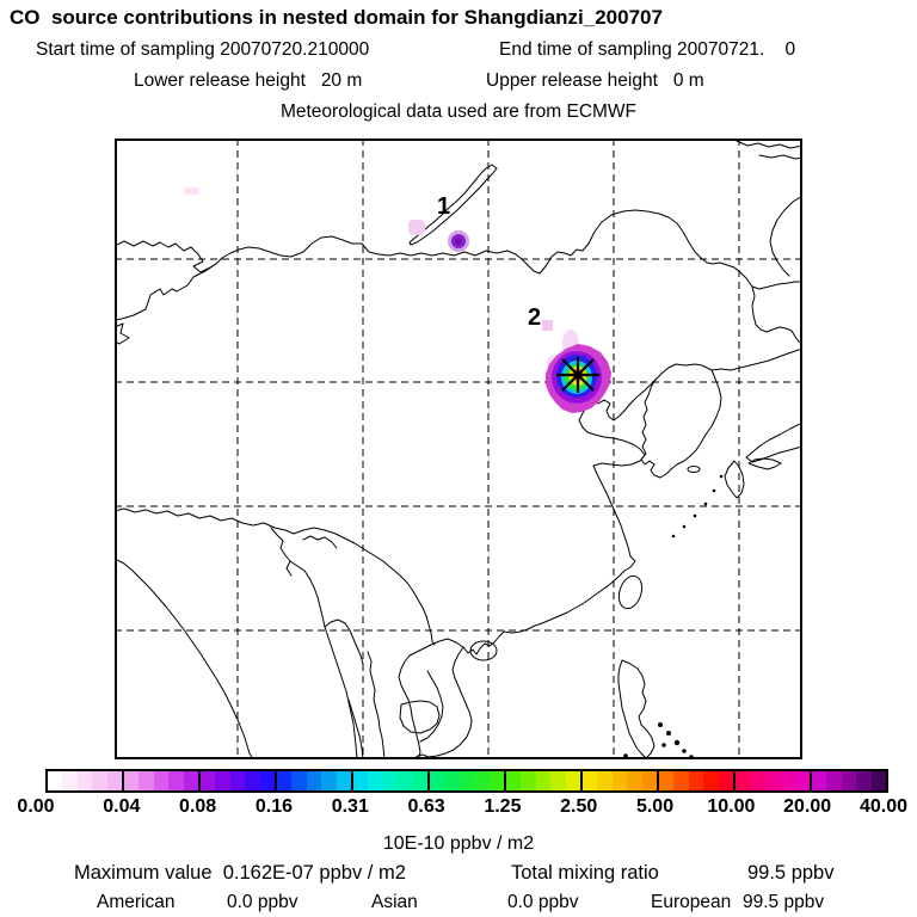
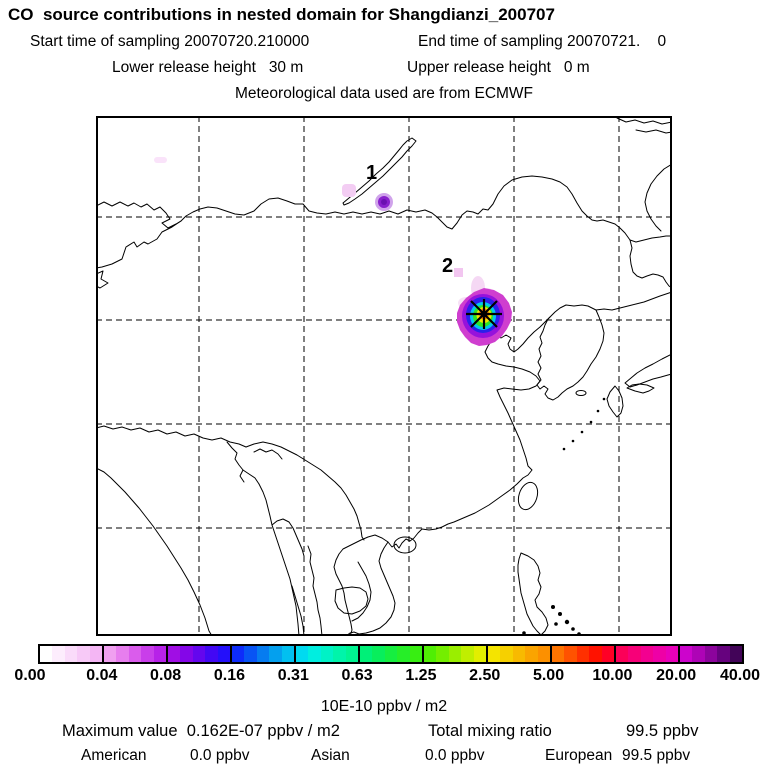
  CO source contributions in nested domain for Shangdianzi_200707
  Start time of sampling 20070720.210000
  End time of sampling 20070721. 0
- Lower release height 20 m
+ Lower release height 30 m
  Upper release height 0 m
  Meteorological data used are from ECMWF
  1
  2
  0.00
  0.04
  0.08
  0.16
  0.31
  0.63
  1.25
  2.50
  5.00
  10.00
  20.00
  40.00
  10E-10 ppbv / m2
  Maximum value 0.162E-07 ppbv / m2
  Total mixing ratio
  99.5 ppbv
  American
  0.0 ppbv
  Asian
  0.0 ppbv
  European
  99.5 ppbv
